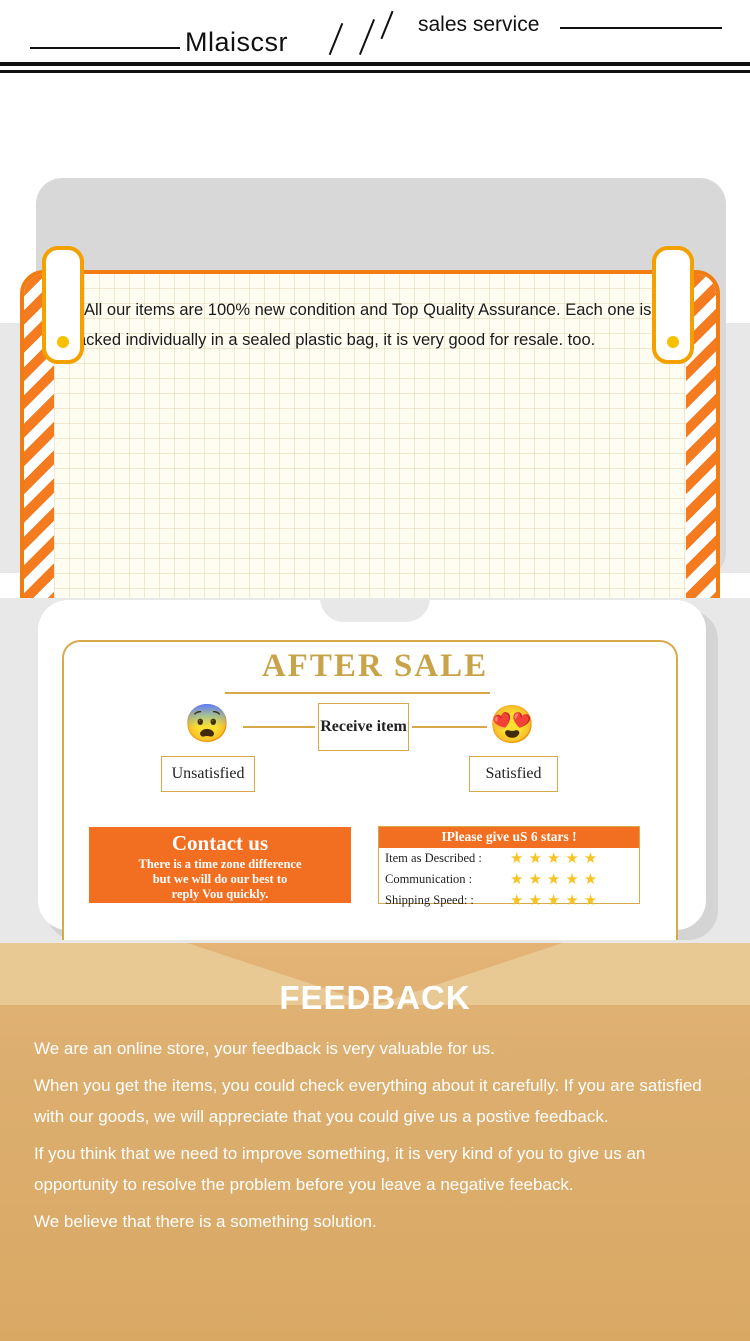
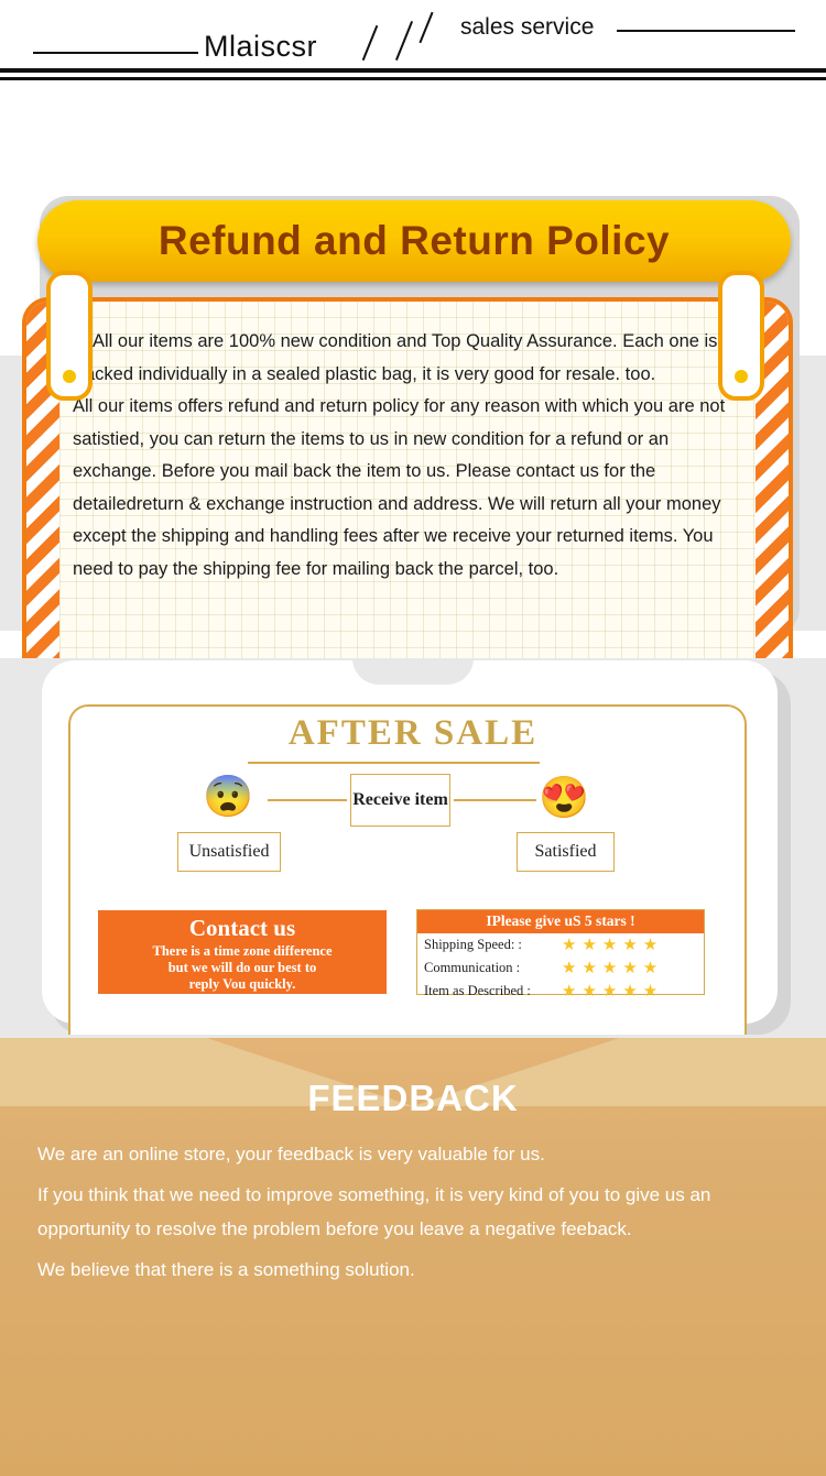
  Mlaiscsr
  sales service
  All our items are 100% new condition and Top Quality Assurance. Each one is cked individually in a sealed plastic bag, it is very good for resale. too.
+ All our items offers refund and return policy for any reason with which you are not satistied, you can return the items to us in new condition for a refund or an exchange. Before you mail back the item to us. Please contact us for the detailedreturn & exchange instruction and address. We will return all your money except the shipping and handling fees after we receive your returned items. You need to pay the shipping fee for mailing back the parcel, too.
+ Refund and Return Policy
  AFTER SALE
  😨
  😍
  Receive item
  Unsatisfied
  Satisfied
  Contact us
  There is a time zone difference
  but we will do our best to
  reply Vou quickly.
- IPlease give uS 6 stars !
+ IPlease give uS 5 stars !
- Item as Described :
+ Shipping Speed: :
  ★★★★★
  Communication :
  ★★★★★
- Shipping Speed: :
+ Item as Described :
  ★★★★★
  FEEDBACK
  We are an online store, your feedback is very valuable for us.
- When you get the items, you could check everything about it carefully. If you are satisfied with our goods, we will appreciate that you could give us a postive feedback.
  If you think that we need to improve something, it is very kind of you to give us an opportunity to resolve the problem before you leave a negative feeback.
  We believe that there is a something solution.
